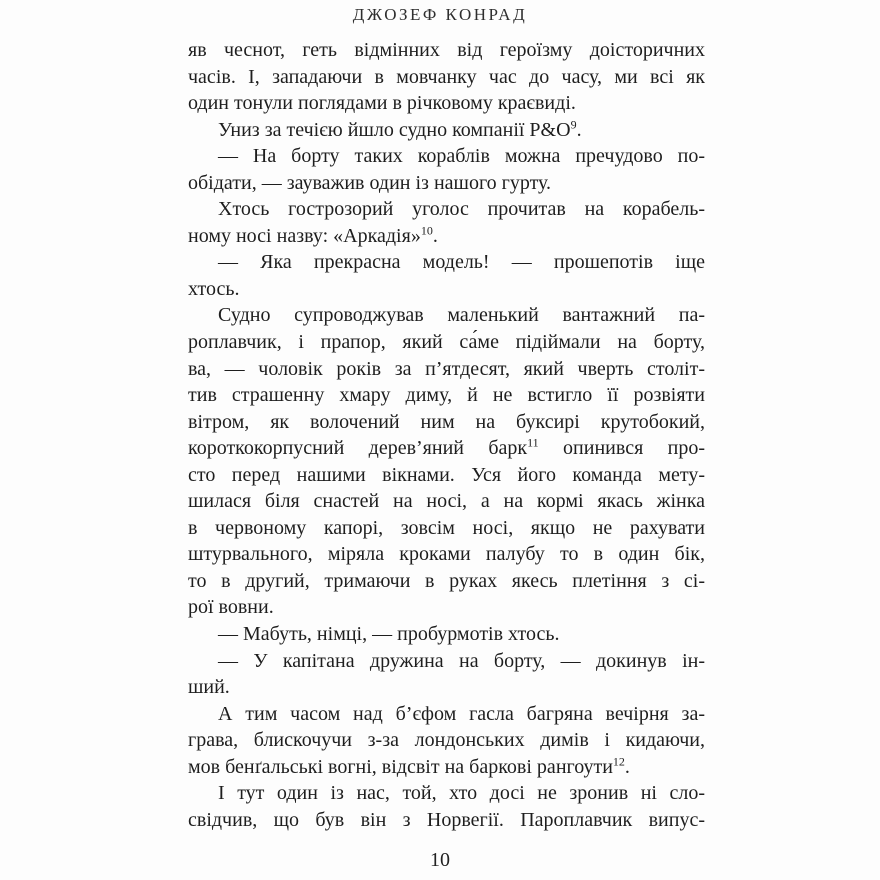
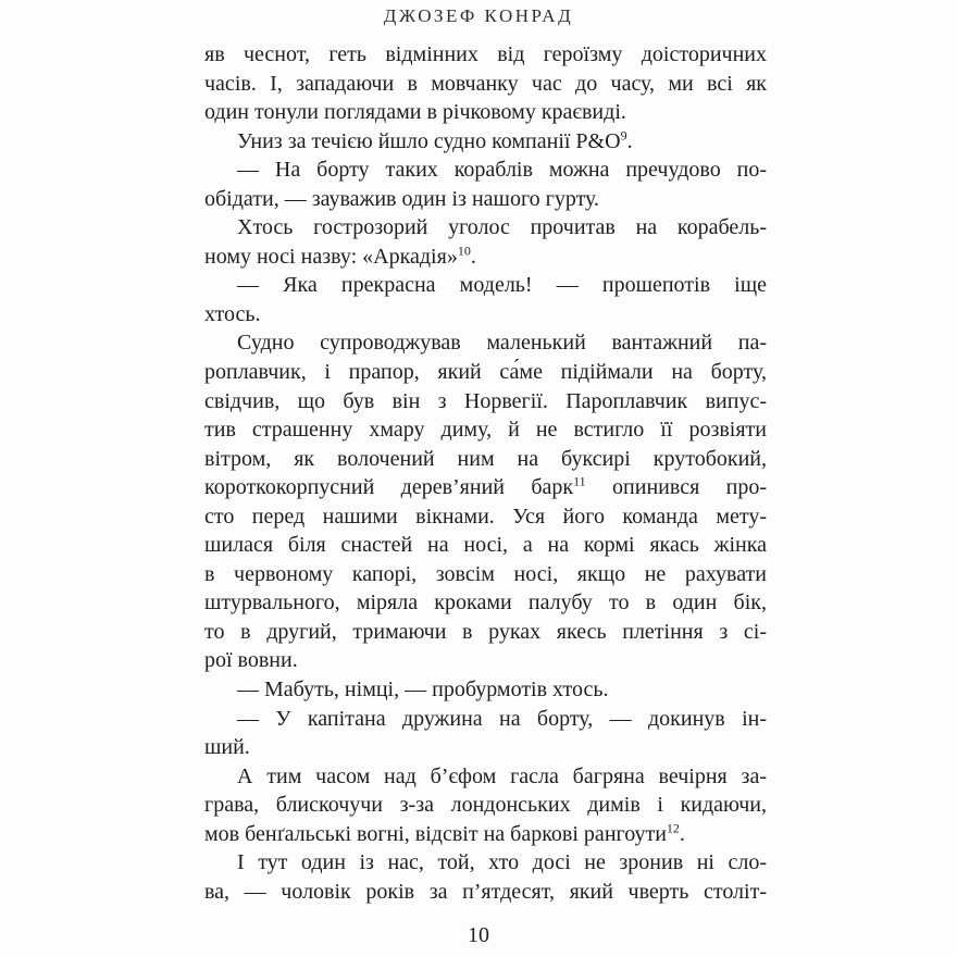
  ДЖОЗЕФ КОНРАД
  яв чеснот, геть відмінних від героїзму доісторичних
  часів. І, западаючи в мовчанку час до часу, ми всі як
  один тонули поглядами в річковому краєвиді.
  Униз за течією йшло судно компанії P&O9.
  — На борту таких кораблів можна пречудово по-
  обідати, — зауважив один із нашого гурту.
  Хтось гострозорий уголос прочитав на корабель-
  ному носі назву: «Аркадія»10.
  — Яка прекрасна модель! — прошепотів іще
  хтось.
  Судно супроводжував маленький вантажний па-
  роплавчик, і прапор, який са́ме підіймали на борту,
- ва, — чоловік років за п’ятдесят, який чверть століт-
+ свідчив, що був він з Норвегії. Пароплавчик випус-
  тив страшенну хмару диму, й не встигло її розвіяти
  вітром, як волочений ним на буксирі крутобокий,
  короткокорпусний дерев’яний барк11 опинився про-
  сто перед нашими вікнами. Уся його команда мету-
  шилася біля снастей на носі, а на кормі якась жінка
  в червоному капорі, зовсім носі, якщо не рахувати
  штурвального, міряла кроками палубу то в один бік,
  то в другий, тримаючи в руках якесь плетіння з сі-
  рої вовни.
  — Мабуть, німці, — пробурмотів хтось.
  — У капітана дружина на борту, — докинув ін-
  ший.
  А тим часом над б’єфом гасла багряна вечірня за-
  грава, блискочучи з-за лондонських димів і кидаючи,
  мов бенґальські вогні, відсвіт на баркові рангоути12.
  І тут один із нас, той, хто досі не зронив ні сло-
- свідчив, що був він з Норвегії. Пароплавчик випус-
+ ва, — чоловік років за п’ятдесят, який чверть століт-
  10
